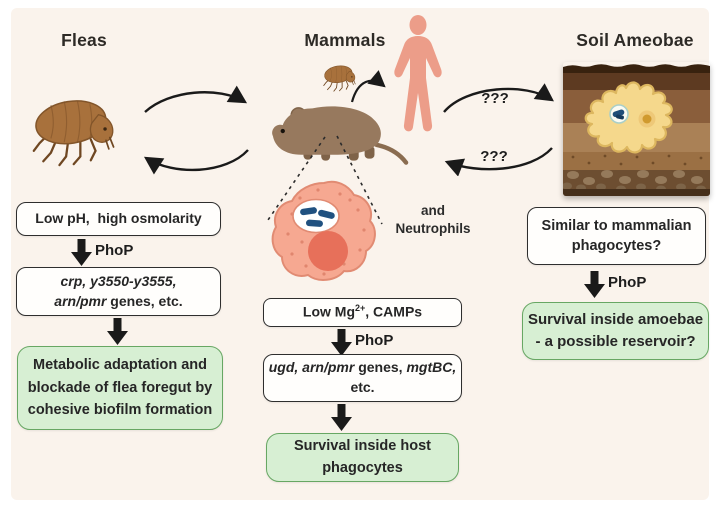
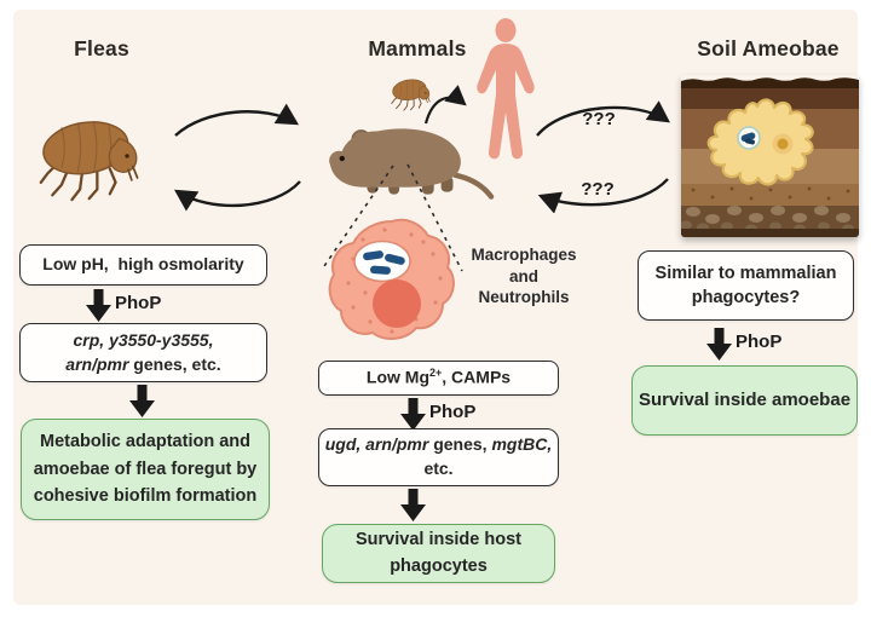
  Fleas
  Mammals
  Soil Ameobae
  ???
  ???
+ Macrophages
  and
  Neutrophils
  Low pH, high osmolarity
  PhoP
  crp, y3550-y3555,
  arn/pmr genes, etc.
  Metabolic adaptation and
- blockade of flea foregut by
+ amoebae of flea foregut by
  cohesive biofilm formation
  Low Mg2+, CAMPs
  PhoP
  ugd, arn/pmr genes, mgtBC,
  etc.
  Survival inside host
  phagocytes
  Similar to mammalian
  phagocytes?
  PhoP
  Survival inside amoebae
- - a possible reservoir?
